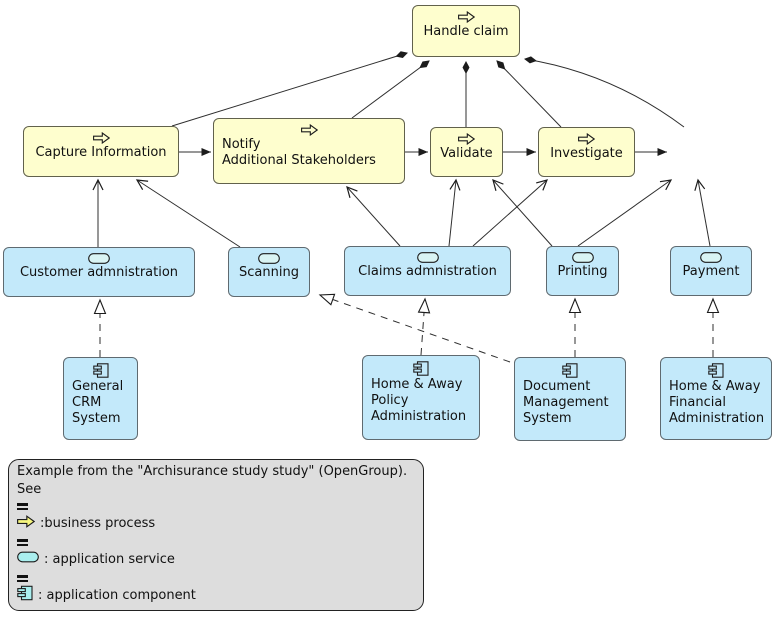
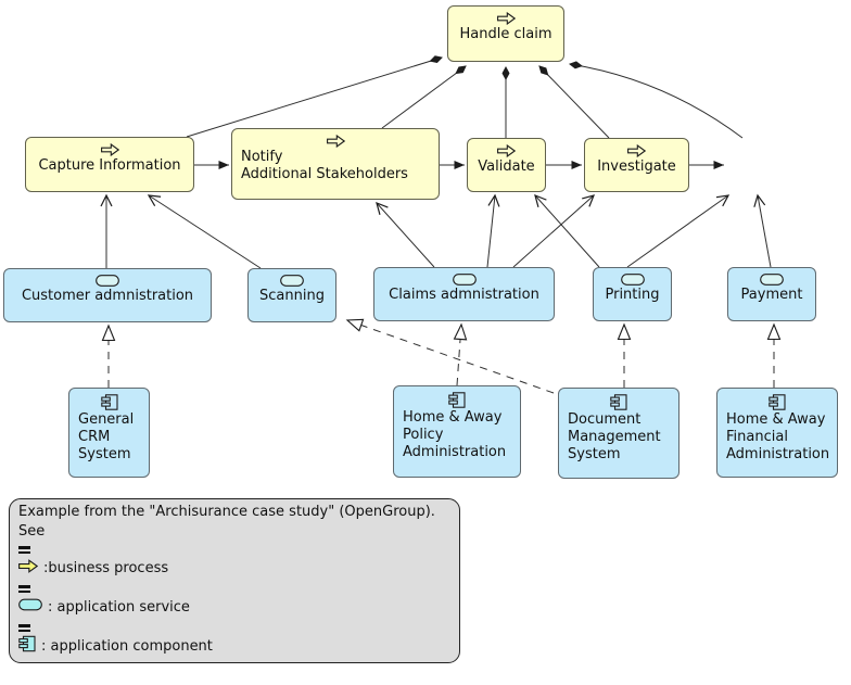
  Handle claim
  Capture Information
  Notify
  Additional Stakeholders
  Validate
  Investigate
  Customer admnistration
  Scanning
  Claims admnistration
  Printing
  Payment
  General
  CRM
  System
  Home & Away
  Policy
  Administration
  Document
  Management
  System
  Home & Away
  Financial
  Administration
- Example from the "Archisurance study study" (OpenGroup).
+ Example from the "Archisurance case study" (OpenGroup).
  See
  :business process
  : application service
  : application component
